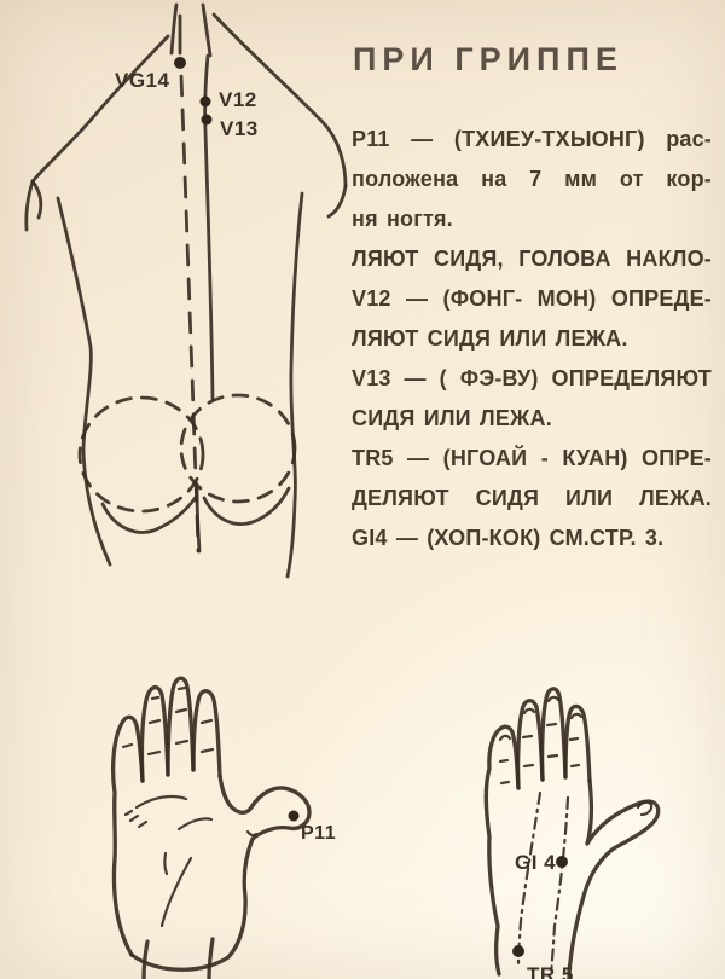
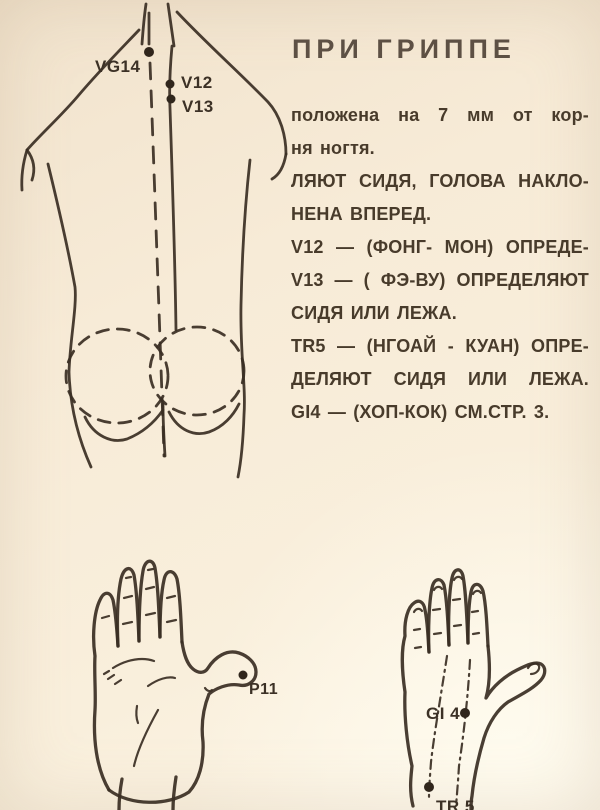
  VG14
  V12
  V13
  P11
  GI 4
  TR 5
  ПРИ ГРИППЕ
- Р11 — (ТХИЕУ-ТХЫОНГ) рас-
  положена на 7 мм от кор-
  ня ногтя.
  ЛЯЮТ СИДЯ, ГОЛОВА НАКЛО-
+ НЕНА ВПЕРЕД.
  V12 — (ФОНГ- МОН) ОПРЕДЕ-
- ЛЯЮТ СИДЯ ИЛИ ЛЕЖА.
  V13 — ( ФЭ-ВУ) ОПРЕДЕЛЯЮТ
  СИДЯ ИЛИ ЛЕЖА.
  TR5 — (НГОАЙ - КУАН) ОПРЕ-
  ДЕЛЯЮТ СИДЯ ИЛИ ЛЕЖА.
  GI4 — (ХОП-КОК) СМ.СТР. 3.
